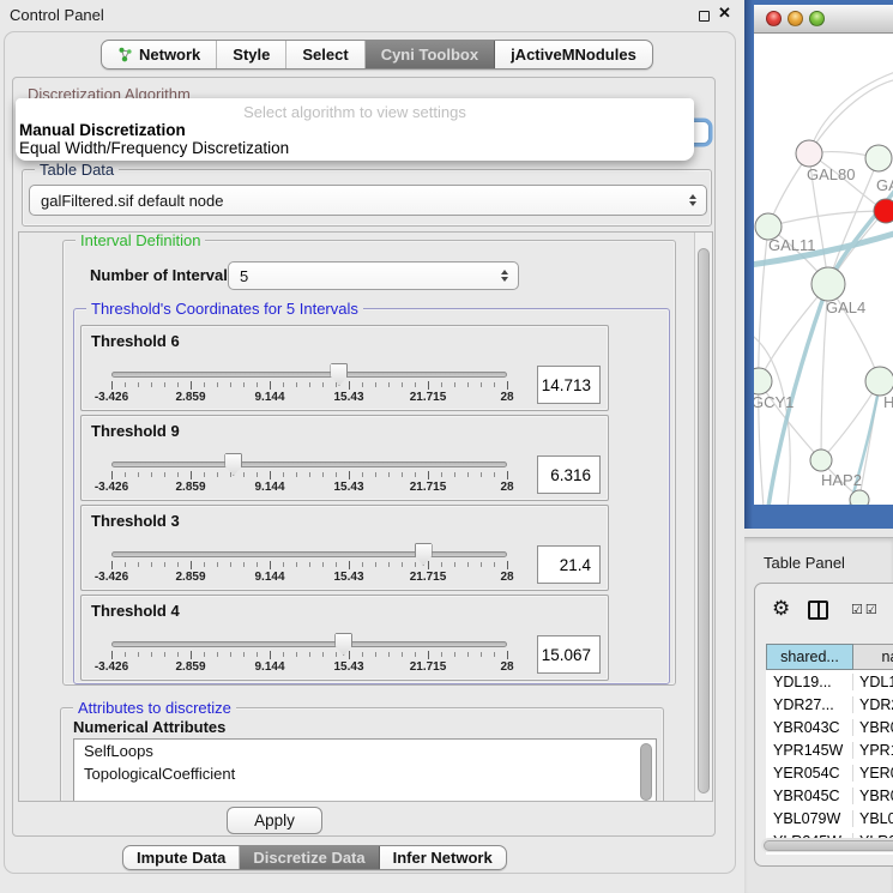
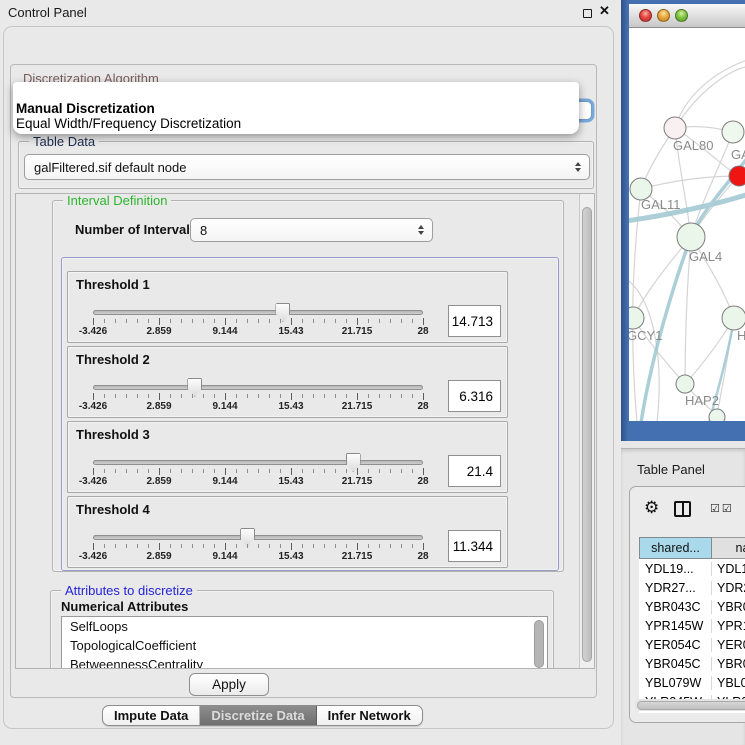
  Control Panel
  ✕
- Network
- Style
- Select
- Cyni Toolbox
- jActiveMNodules
  Discretization Algorithm
- Select algorithm to view settings
  Manual Discretization
  Equal Width/Frequency Discretization
  Table Data
  galFiltered.sif default node
  Interval Definition
  Number of Interval
- 5
+ 8
- Threshold's Coordinates for 5 Intervals
- Threshold 6
+ Threshold 1
  -3.426
  2.859
  9.144
  15.43
  21.715
  28
  14.713
- Threshold 9
+ Threshold 2
  -3.426
  2.859
  9.144
  15.43
  21.715
  28
  6.316
  Threshold 3
  -3.426
  2.859
  9.144
  15.43
  21.715
  28
  21.4
  Threshold 4
  -3.426
  2.859
  9.144
  15.43
  21.715
  28
- 15.067
+ 11.344
  Attributes to discretize
  Numerical Attributes
  SelfLoops
  TopologicalCoefficient
+ BetweennessCentrality
  Apply
  Impute Data
  Discretize Data
  Infer Network
  GAL80
  GAL11
  GAL4
  GCY1
  H
  HAP2
  Table Panel
  ⚙
  ☑☑
  shared...
  YDL19...
  YDL
  YDR27...
  YDR
  YBR043C
  YBR
  YPR145W
  YPR
  YER054C
  YER
  YBR045C
  YBR
  YBL079W
  YBL0
